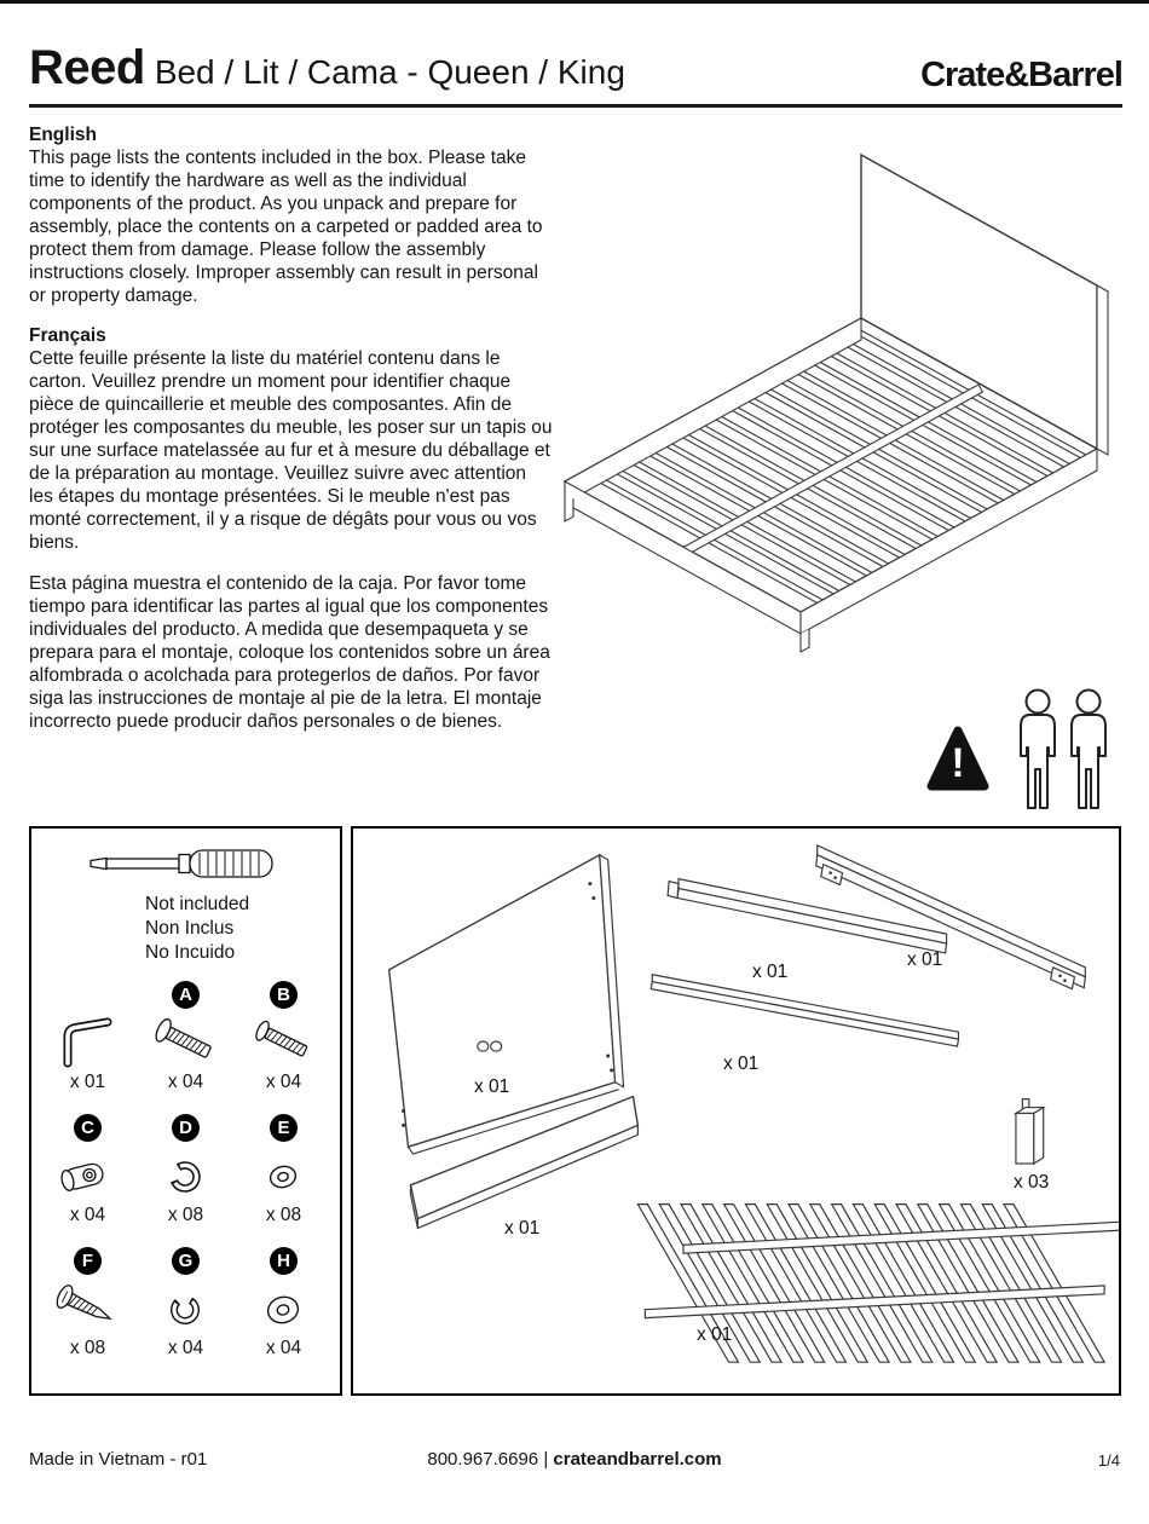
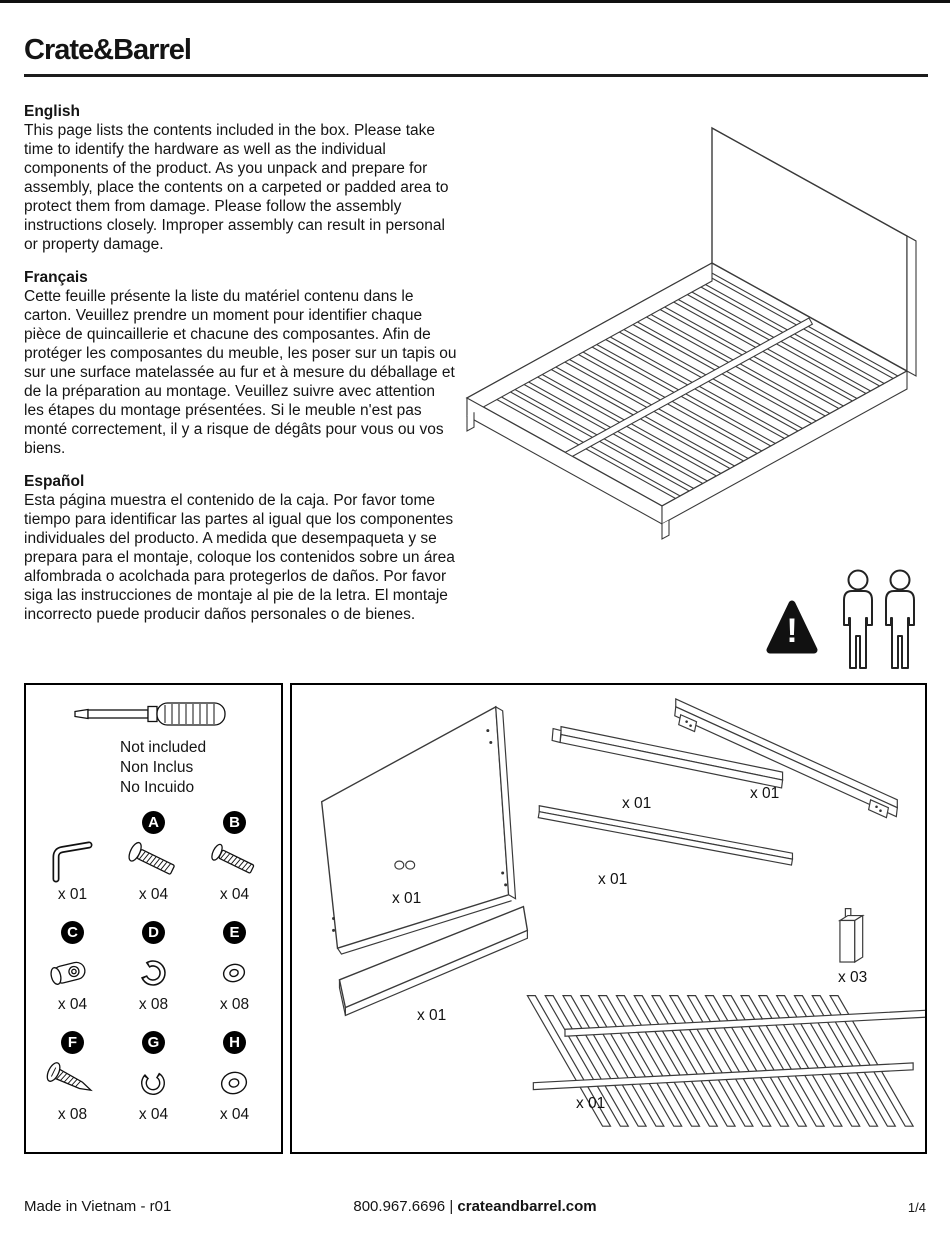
- Reed Bed / Lit / Cama - Queen / King
  Crate&Barrel
  English
  This page lists the contents included in the box. Please take time to identify the hardware as well as the individual components of the product. As you unpack and prepare for assembly, place the contents on a carpeted or padded area to protect them from damage. Please follow the assembly instructions closely. Improper assembly can result in personal or property damage.
  Français
- Cette feuille présente la liste du matériel contenu dans le carton. Veuillez prendre un moment pour identifier chaque pièce de quincaillerie et meuble des composantes. Afin de protéger les composantes du meuble, les poser sur un tapis ou sur une surface matelassée au fur et à mesure du déballage et de la préparation au montage. Veuillez suivre avec attention les étapes du montage présentées. Si le meuble n'est pas monté correctement, il y a risque de dégâts pour vous ou vos biens.
+ Cette feuille présente la liste du matériel contenu dans le carton. Veuillez prendre un moment pour identifier chaque pièce de quincaillerie et chacune des composantes. Afin de protéger les composantes du meuble, les poser sur un tapis ou sur une surface matelassée au fur et à mesure du déballage et de la préparation au montage. Veuillez suivre avec attention les étapes du montage présentées. Si le meuble n'est pas monté correctement, il y a risque de dégâts pour vous ou vos biens.
+ Español
  Esta página muestra el contenido de la caja. Por favor tome tiempo para identificar las partes al igual que los componentes individuales del producto. A medida que desempaqueta y se prepara para el montaje, coloque los contenidos sobre un área alfombrada o acolchada para protegerlos de daños. Por favor siga las instrucciones de montaje al pie de la letra. El montaje incorrecto puede producir daños personales o de bienes.
  !
  Not included
  Non Inclus
  No Incuido
  x 01
  A
  x 04
  B
  x 04
  C
  x 04
  D
  x 08
  E
  x 08
  F
  x 08
  G
  x 04
  H
  x 04
  x 01
  x 01
  x 01
  x 01
  x 01
  x 03
  x 01
  Made in Vietnam - r01
  800.967.6696 | crateandbarrel.com
  1/4
